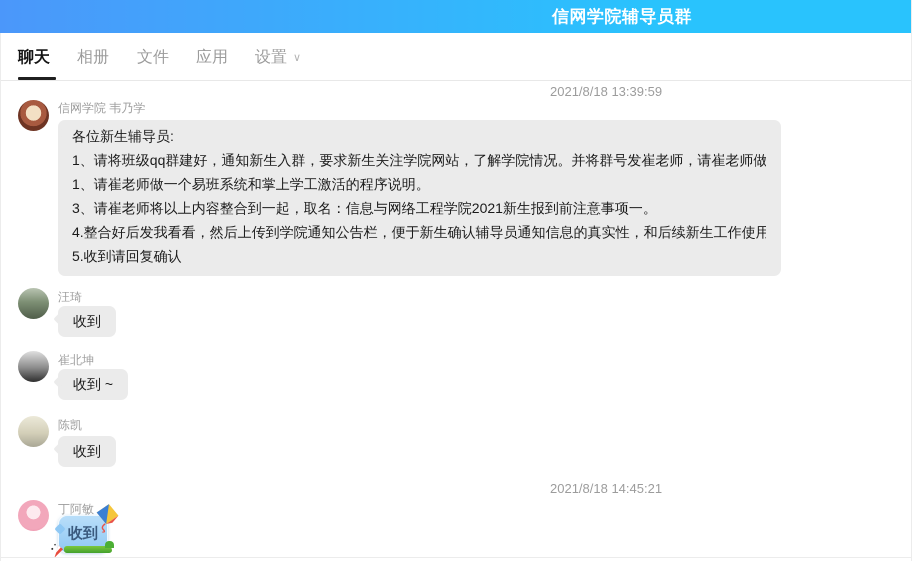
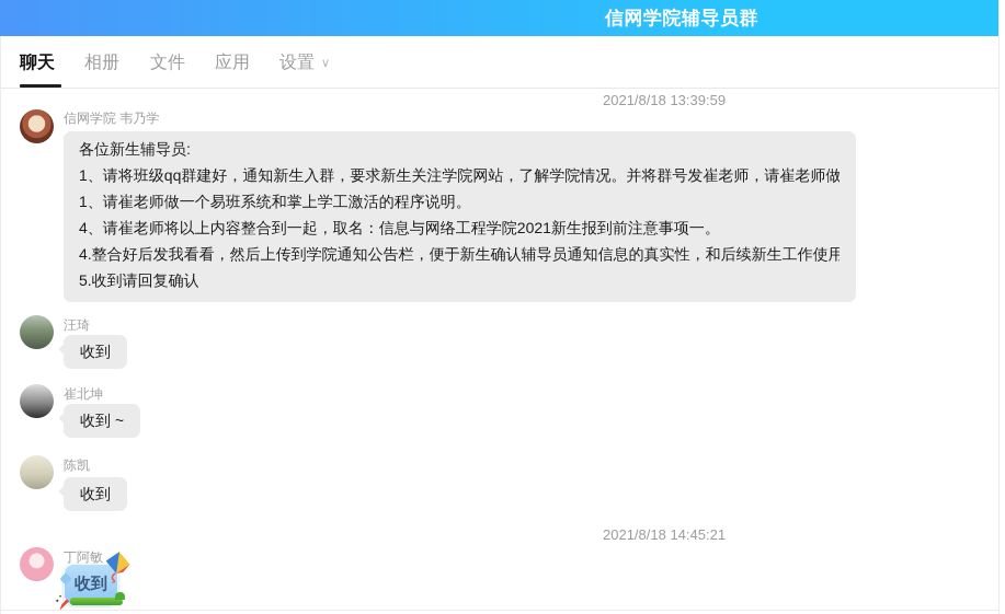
  信网学院辅导员群
  聊天
  相册
  文件
  应用
  设置 ∨
  2021/8/18 13:39:59
  信网学院 韦乃学
  各位新生辅导员:
  1、请将班级qq群建好，通知新生入群，要求新生关注学院网站，了解学院情况。并将群号发崔老师，请崔老师做
  1、请崔老师做一个易班系统和掌上学工激活的程序说明。
- 3、请崔老师将以上内容整合到一起，取名：信息与网络工程学院2021新生报到前注意事项一。
+ 4、请崔老师将以上内容整合到一起，取名：信息与网络工程学院2021新生报到前注意事项一。
  4.整合好后发我看看，然后上传到学院通知公告栏，便于新生确认辅导员通知信息的真实性，和后续新生工作使用
  5.收到请回复确认
  汪琦
  收到
  崔北坤
  收到 ~
  陈凯
  收到
  2021/8/18 14:45:21
  丁阿敏
  收到
